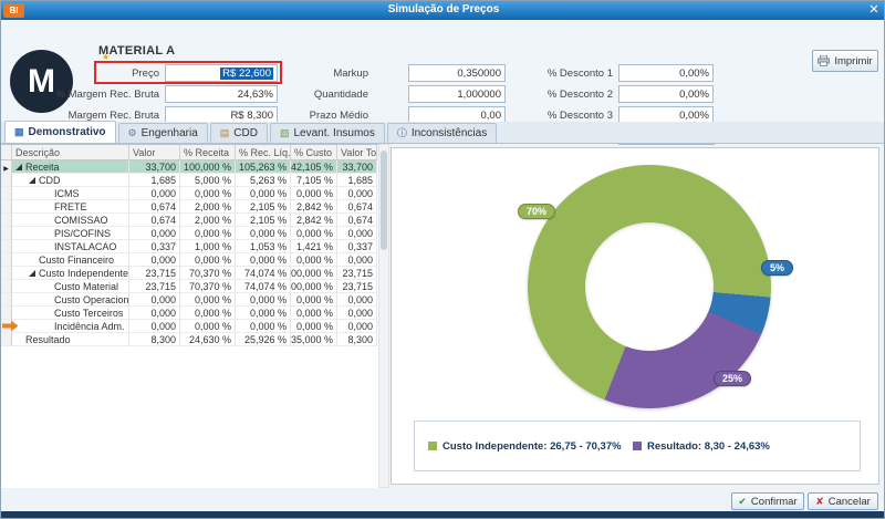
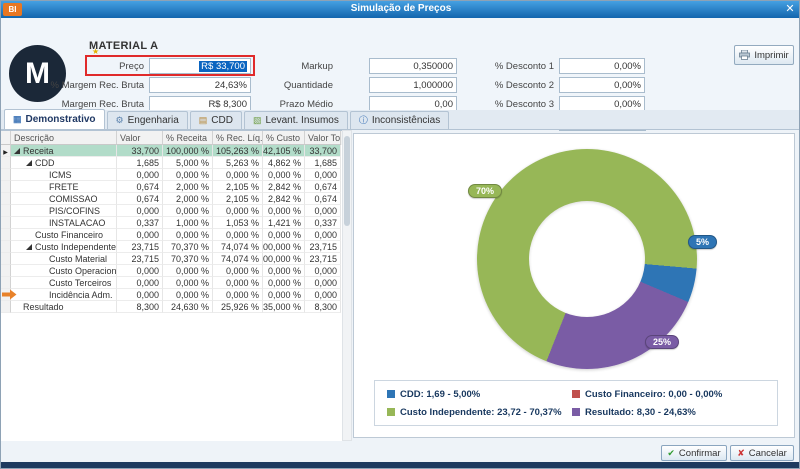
  BI
  Simulação de Preços
  ✕
  M
  MATERIAL A
  Preço
- R$ 22,600
+ R$ 33,700
  % Margem Rec. Bruta
  24,63%
  Margem Rec. Bruta
  R$ 8,300
  Markup
  0,350000
  Quantidade
  1,000000
  Prazo Médio
  0,00
  % Desconto 1
  0,00%
  % Desconto 2
  0,00%
  % Desconto 3
  0,00%
  Imprimir
  Demonstrativo
  Engenharia
  CDD
  Levant. Insumos
  Inconsistências
  Descrição
  Valor
  % Receita
  % Rec. Líq.
  % Custo
  Valor To
  Receita
  33,700
  100,000 %
  105,263 %
  42,105 %
  33,700
  CDD
  1,685
  5,000 %
  5,263 %
- 7,105 %
+ 4,862 %
  1,685
  ICMS
  0,000
  0,000 %
  0,000 %
  0,000 %
  0,000
  FRETE
  0,674
  2,000 %
  2,105 %
  2,842 %
  0,674
  COMISSAO
  0,674
  2,000 %
  2,105 %
  2,842 %
  0,674
  PIS/COFINS
  0,000
  0,000 %
  0,000 %
  0,000 %
  0,000
  INSTALACAO
  0,337
  1,000 %
  1,053 %
  1,421 %
  0,337
  Custo Financeiro
  0,000
  0,000 %
  0,000 %
  0,000 %
  0,000
  Custo Independente
  23,715
  70,370 %
  74,074 %
  00,000 %
  23,715
  Custo Material
  23,715
  70,370 %
  74,074 %
  00,000 %
  23,715
  Custo Operacion
  0,000
  0,000 %
  0,000 %
  0,000 %
  0,000
  Custo Terceiros
  0,000
  0,000 %
  0,000 %
  0,000 %
  0,000
  Incidência Adm.
  0,000
  0,000 %
  0,000 %
  0,000 %
  0,000
  Resultado
  8,300
  24,630 %
  25,926 %
  35,000 %
  8,300
  70%
  5%
  25%
+ CDD: 1,69 - 5,00%
+ Custo Financeiro: 0,00 - 0,00%
- Custo Independente: 26,75 - 70,37%
+ Custo Independente: 23,72 - 70,37%
  Resultado: 8,30 - 24,63%
  Confirmar
  Cancelar
